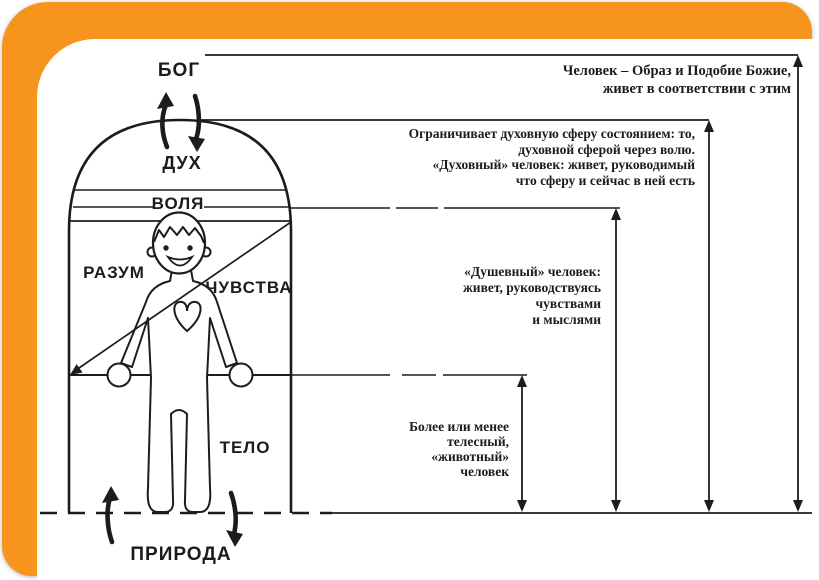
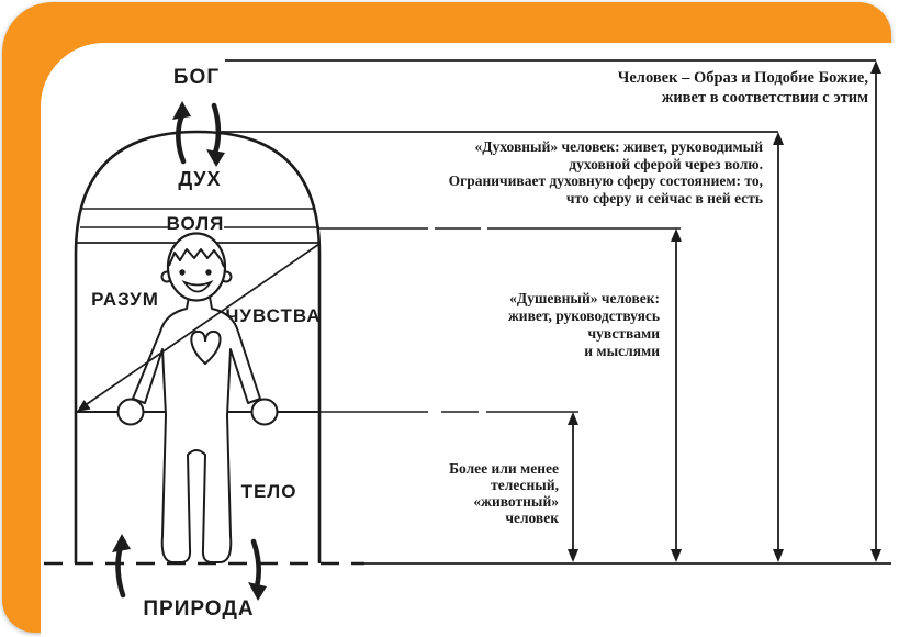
  БОГ
  ДУХ
  ВОЛЯ
  РАЗУМ
  ЧУВСТВА
  ТЕЛО
  ПРИРОДА
  Человек – Образ и Подобие Божие,
  живет в соответствии с этим
- Ограничивает духовную сферу состоянием: то,
+ «Духовный» человек: живет, руководимый
  духовной сферой через волю.
- «Духовный» человек: живет, руководимый
+ Ограничивает духовную сферу состоянием: то,
  что сферу и сейчас в ней есть
  «Душевный» человек:
  живет, руководствуясь
  чувствами
  и мыслями
  Более или менее
  телесный,
  «животный»
  человек
